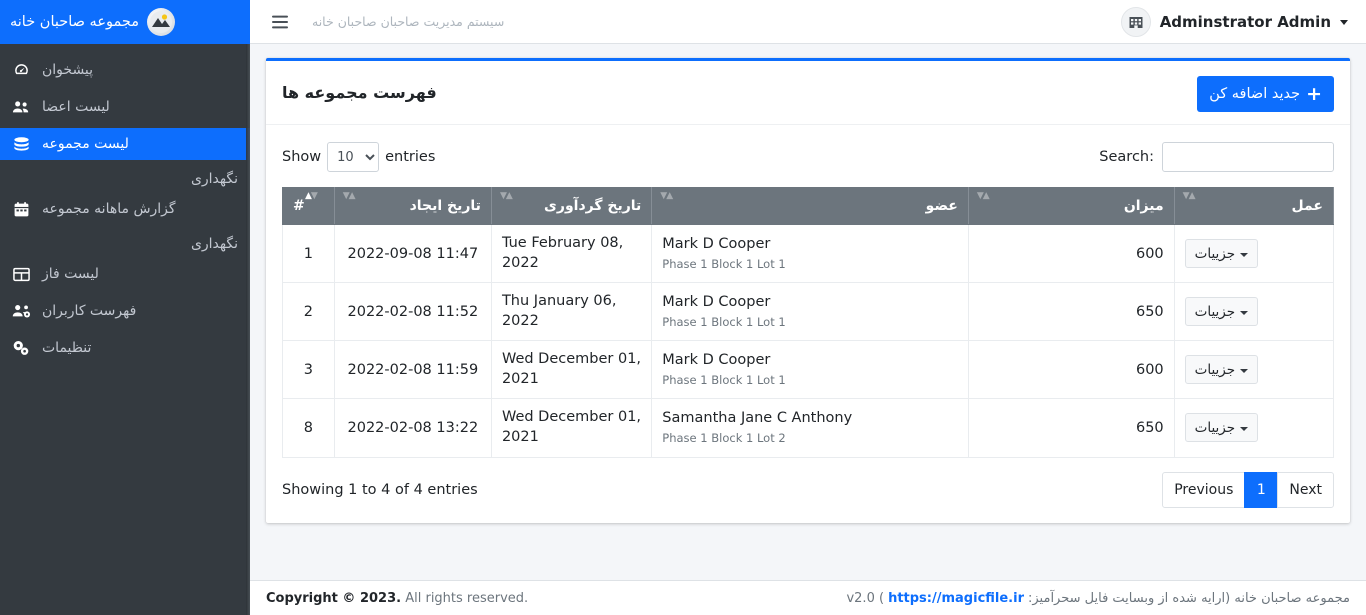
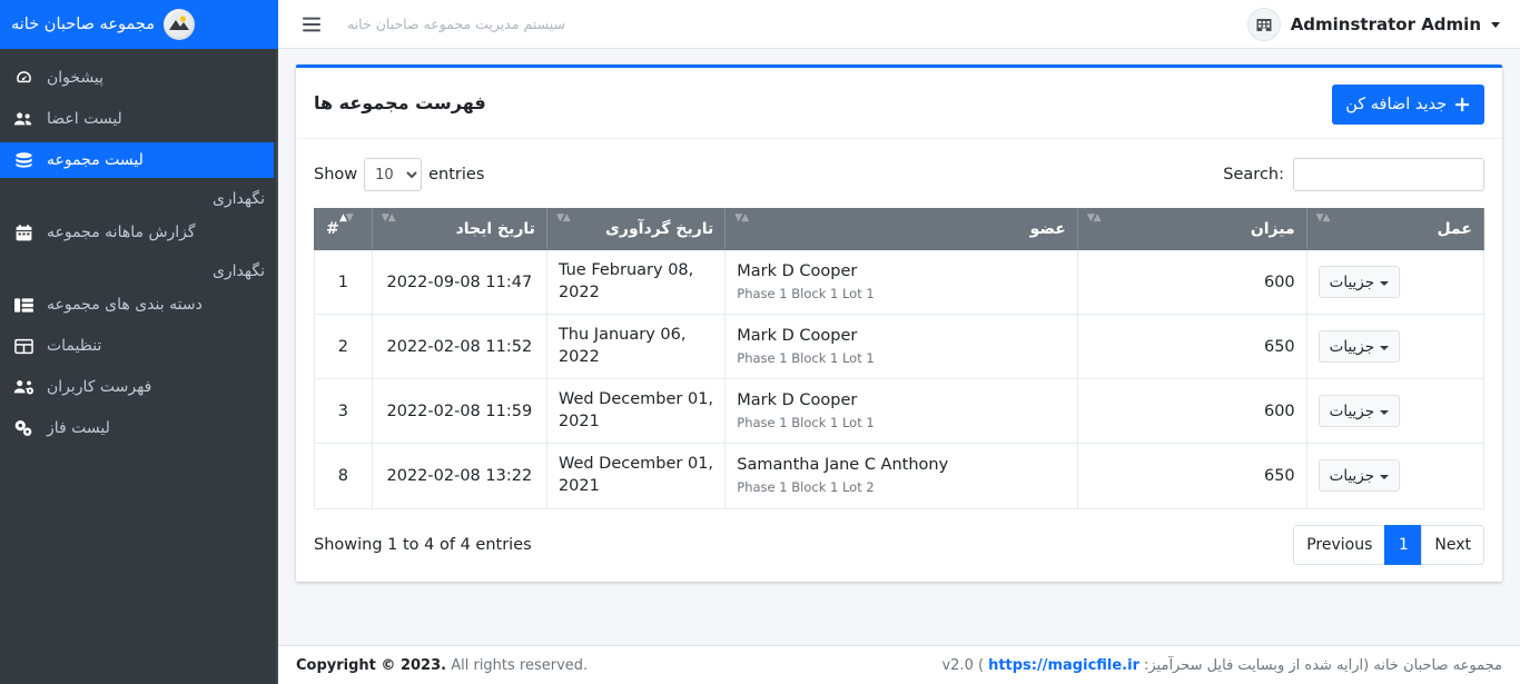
  مجموعه صاحبان خانه
  پیشخوان
  لیست اعضا
  لیست مجموعه
  نگهداری
  گزارش ماهانه مجموعه
  نگهداری
+ دسته بندی های مجموعه
- لیست فاز
+ تنظیمات
  فهرست کاربران
- تنظیمات
+ لیست فاز
- سیستم مدیریت صاحبان صاحبان خانه
+ سیستم مدیریت مجموعه صاحبان خانه
  Adminstrator Admin
  فهرست مجموعه ها
  جدید اضافه کن
  +
  Show
  10
  entries
  Search:
  ▲▼ #	▲▼ تاریخ ایجاد	▲▼ تاریخ گردآوری	▲▼ عضو	▲▼ میزان	▲▼ عمل
  1	2022-09-08 11:47	Tue February 08, 2022	Mark D Cooper Phase 1 Block 1 Lot 1	600	جزییات
  2	2022-02-08 11:52	Thu January 06, 2022	Mark D Cooper Phase 1 Block 1 Lot 1	650	جزییات
  3	2022-02-08 11:59	Wed December 01, 2021	Mark D Cooper Phase 1 Block 1 Lot 1	600	جزییات
  8	2022-02-08 13:22	Wed December 01, 2021	Samantha Jane C Anthony Phase 1 Block 1 Lot 2	650	جزییات
  Showing 1 to 4 of 4 entries
  Previous
  1
  Next
  Copyright © 2023. All rights reserved.
  ) v2.0
  https://magicfile.ir
  مجموعه صاحبان خانه (ارایه شده از وبسایت فایل سحرآمیز:
